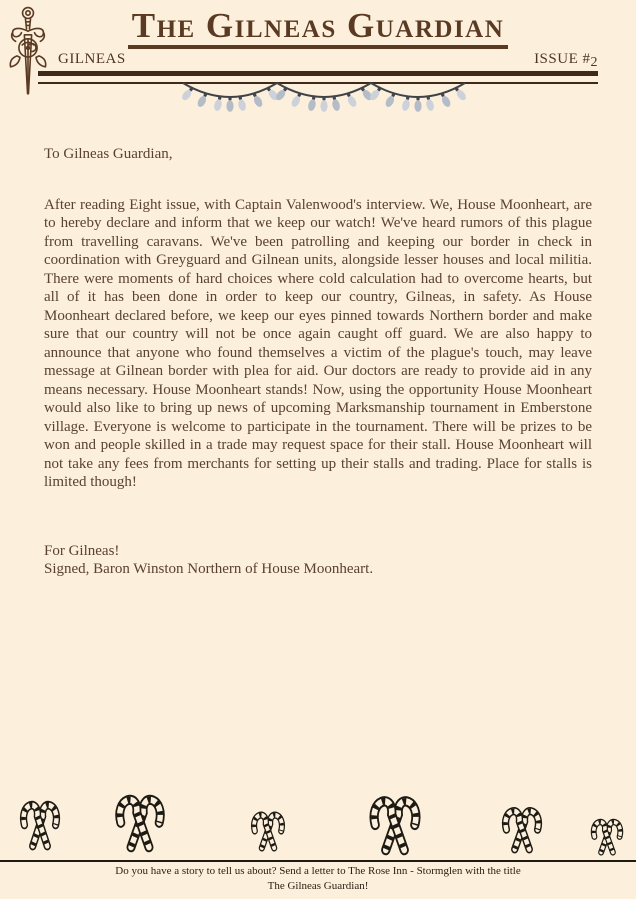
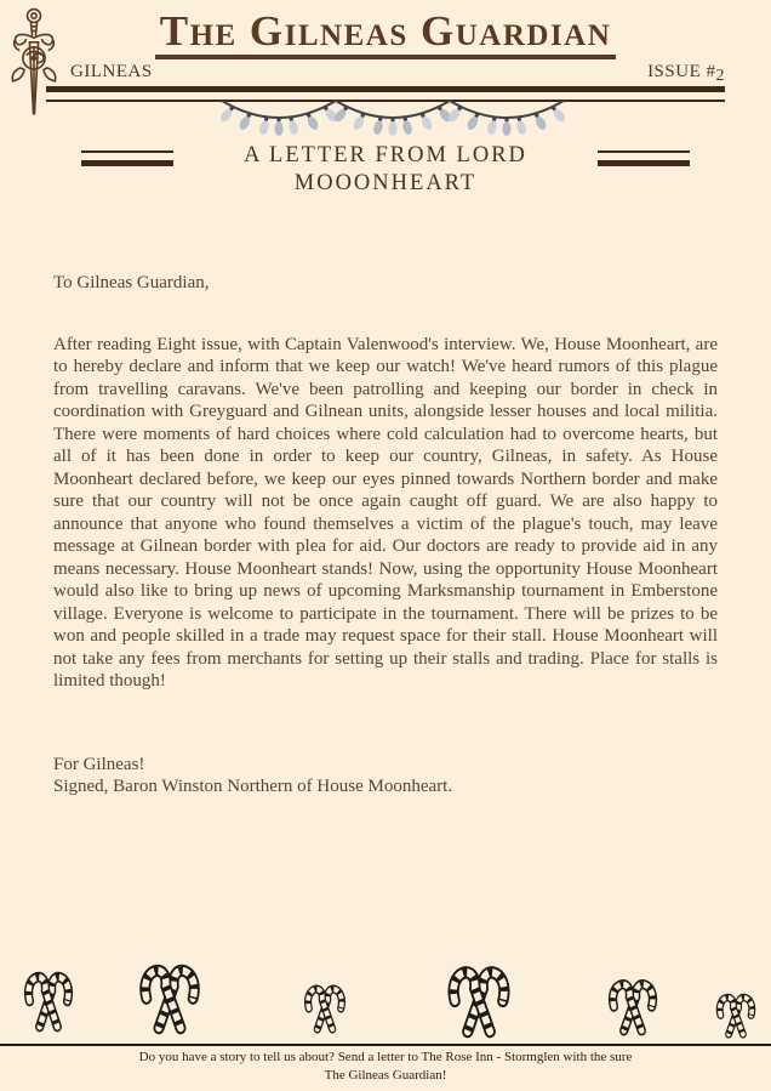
  The Gilneas Guardian
  GILNEAS
  ISSUE #2
+ A LETTER FROM LORD
+ MOOONHEART
  To Gilneas Guardian,
  After reading Eight issue, with Captain Valenwood's interview. We, House Moonheart, are to hereby declare and inform that we keep our watch! We've heard rumors of this plague from travelling caravans. We've been patrolling and keeping our border in check in coordination with Greyguard and Gilnean units, alongside lesser houses and local militia. There were moments of hard choices where cold calculation had to overcome hearts, but all of it has been done in order to keep our country, Gilneas, in safety. As House Moonheart declared before, we keep our eyes pinned towards Northern border and make sure that our country will not be once again caught off guard. We are also happy to announce that anyone who found themselves a victim of the plague's touch, may leave message at Gilnean border with plea for aid. Our doctors are ready to provide aid in any means necessary. House Moonheart stands! Now, using the opportunity House Moonheart would also like to bring up news of upcoming Marksmanship tournament in Emberstone village. Everyone is welcome to participate in the tournament. There will be prizes to be won and people skilled in a trade may request space for their stall. House Moonheart will not take any fees from merchants for setting up their stalls and trading. Place for stalls is limited though!
  For Gilneas!
  Signed, Baron Winston Northern of House Moonheart.
- Do you have a story to tell us about? Send a letter to The Rose Inn - Stormglen with the title The Gilneas Guardian!
+ Do you have a story to tell us about? Send a letter to The Rose Inn - Stormglen with the sure The Gilneas Guardian!
